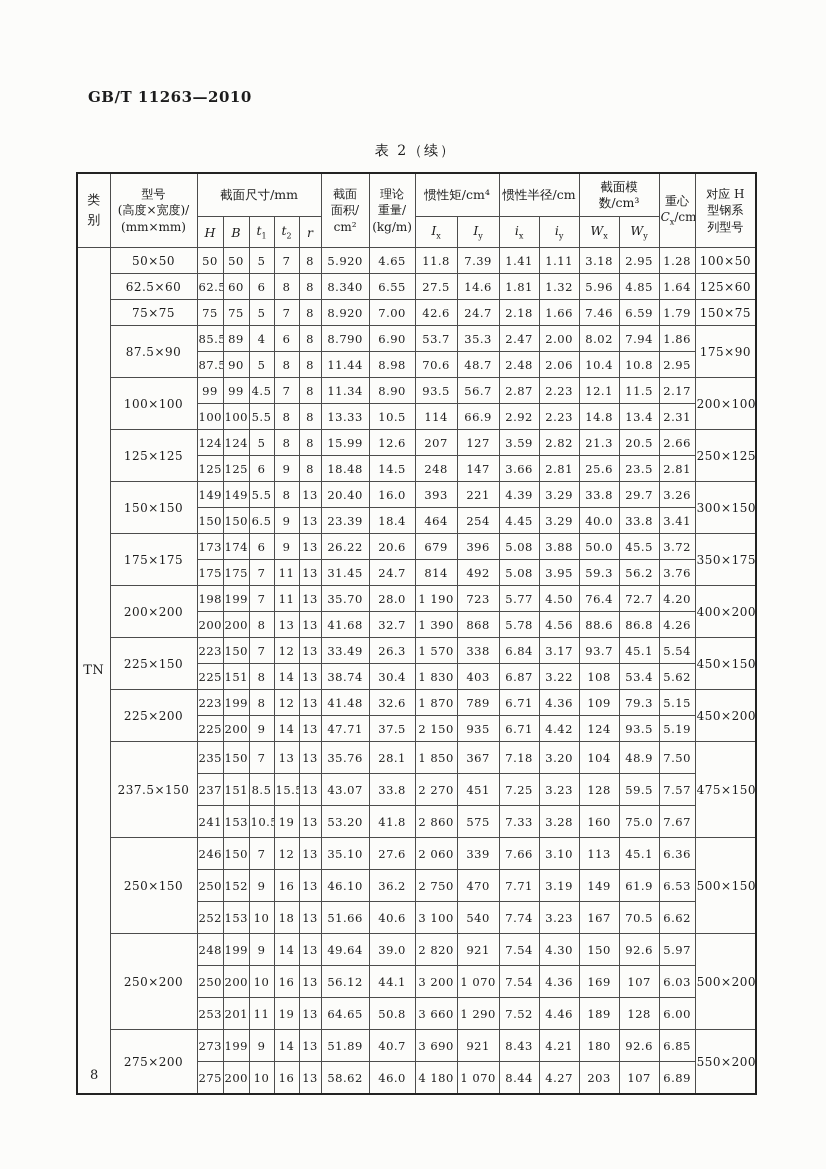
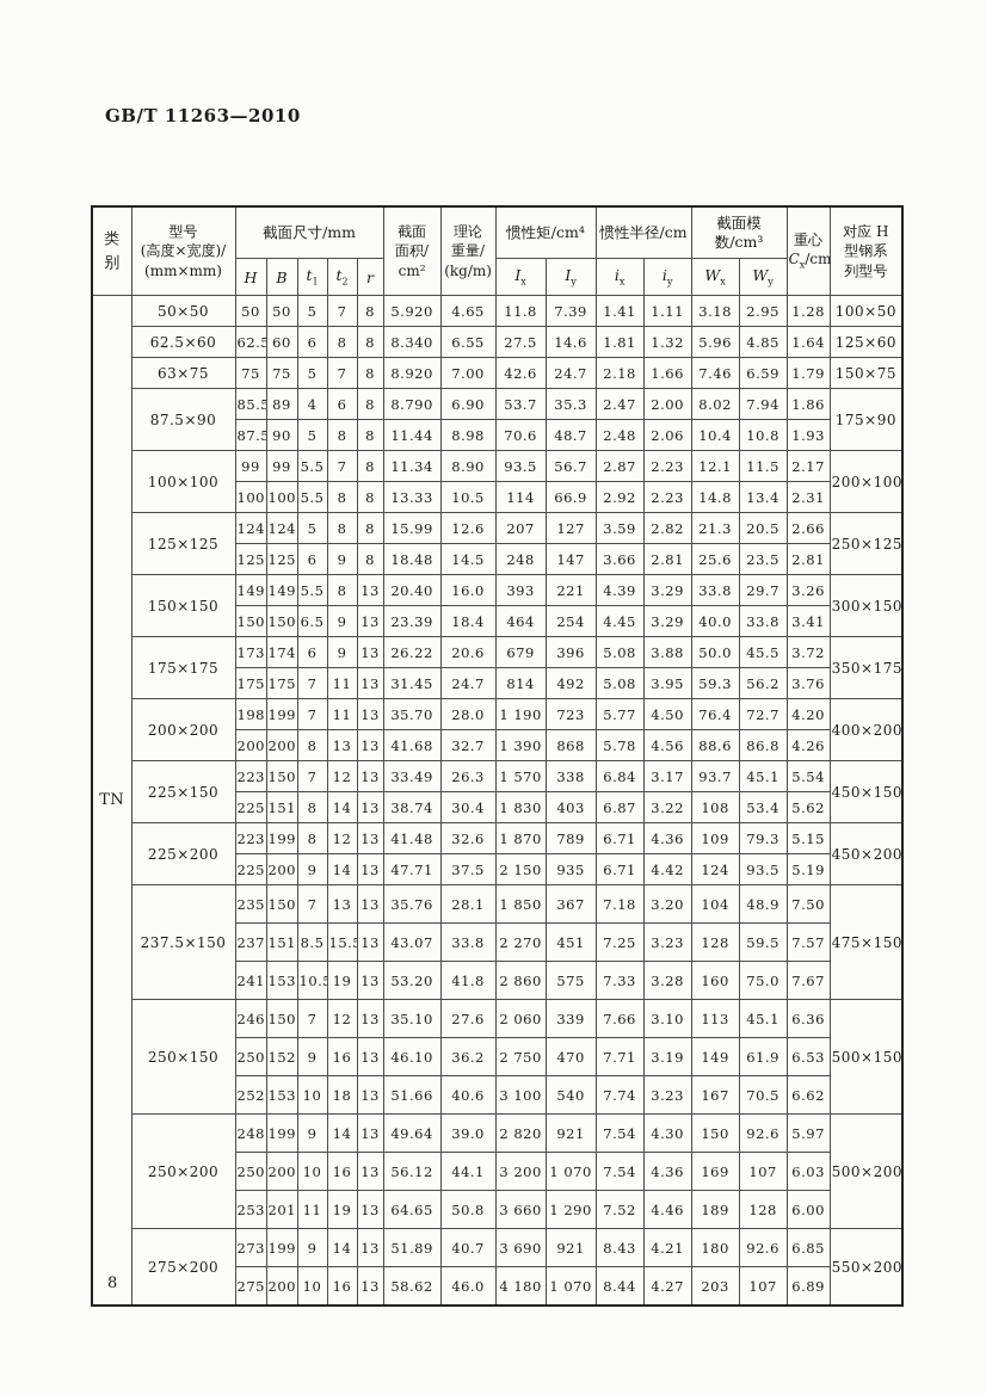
  GB/T 11263—2010
- 表 2（续）
  类别	型号 (高度×宽度)/ (mm×mm)	截面尺寸/mm	截面 面积/ cm²	理论 重量/ (kg/m)	惯性矩/cm⁴	惯性半径/cm	截面模数/cm³	重心 Cx/cm	对应 H 型钢系 列型号
  H	B	t1	t2	r	Ix	Iy	ix	iy	Wx	Wy
  TN	50×50	50	50	5	7	8	5.920	4.65	11.8	7.39	1.41	1.11	3.18	2.95	1.28	100×50
  62.5×60	62.5	60	6	8	8	8.340	6.55	27.5	14.6	1.81	1.32	5.96	4.85	1.64	125×60
- 75×75	75	75	5	7	8	8.920	7.00	42.6	24.7	2.18	1.66	7.46	6.59	1.79	150×75
+ 63×75	75	75	5	7	8	8.920	7.00	42.6	24.7	2.18	1.66	7.46	6.59	1.79	150×75
  87.5×90	85.5	89	4	6	8	8.790	6.90	53.7	35.3	2.47	2.00	8.02	7.94	1.86	175×90
- 87.5	90	5	8	8	11.44	8.98	70.6	48.7	2.48	2.06	10.4	10.8	2.95
+ 87.5	90	5	8	8	11.44	8.98	70.6	48.7	2.48	2.06	10.4	10.8	1.93
- 100×100	99	99	4.5	7	8	11.34	8.90	93.5	56.7	2.87	2.23	12.1	11.5	2.17	200×100
+ 100×100	99	99	5.5	7	8	11.34	8.90	93.5	56.7	2.87	2.23	12.1	11.5	2.17	200×100
  100	100	5.5	8	8	13.33	10.5	114	66.9	2.92	2.23	14.8	13.4	2.31
  125×125	124	124	5	8	8	15.99	12.6	207	127	3.59	2.82	21.3	20.5	2.66	250×125
  125	125	6	9	8	18.48	14.5	248	147	3.66	2.81	25.6	23.5	2.81
  150×150	149	149	5.5	8	13	20.40	16.0	393	221	4.39	3.29	33.8	29.7	3.26	300×150
  150	150	6.5	9	13	23.39	18.4	464	254	4.45	3.29	40.0	33.8	3.41
  175×175	173	174	6	9	13	26.22	20.6	679	396	5.08	3.88	50.0	45.5	3.72	350×175
  175	175	7	11	13	31.45	24.7	814	492	5.08	3.95	59.3	56.2	3.76
  200×200	198	199	7	11	13	35.70	28.0	1 190	723	5.77	4.50	76.4	72.7	4.20	400×200
  200	200	8	13	13	41.68	32.7	1 390	868	5.78	4.56	88.6	86.8	4.26
  225×150	223	150	7	12	13	33.49	26.3	1 570	338	6.84	3.17	93.7	45.1	5.54	450×150
  225	151	8	14	13	38.74	30.4	1 830	403	6.87	3.22	108	53.4	5.62
  225×200	223	199	8	12	13	41.48	32.6	1 870	789	6.71	4.36	109	79.3	5.15	450×200
  225	200	9	14	13	47.71	37.5	2 150	935	6.71	4.42	124	93.5	5.19
  237.5×150	235	150	7	13	13	35.76	28.1	1 850	367	7.18	3.20	104	48.9	7.50	475×150
  237	151	8.5	15.	13	43.07	33.8	2 270	451	7.25	3.23	128	59.5	7.57
  241	153	10.	19	13	53.20	41.8	2 860	575	7.33	3.28	160	75.0	7.67
  250×150	246	150	7	12	13	35.10	27.6	2 060	339	7.66	3.10	113	45.1	6.36	500×150
  250	152	9	16	13	46.10	36.2	2 750	470	7.71	3.19	149	61.9	6.53
  252	153	10	18	13	51.66	40.6	3 100	540	7.74	3.23	167	70.5	6.62
  250×200	248	199	9	14	13	49.64	39.0	2 820	921	7.54	4.30	150	92.6	5.97	500×200
  250	200	10	16	13	56.12	44.1	3 200	1 070	7.54	4.36	169	107	6.03
  253	201	11	19	13	64.65	50.8	3 660	1 290	7.52	4.46	189	128	6.00
  275×200	273	199	9	14	13	51.89	40.7	3 690	921	8.43	4.21	180	92.6	6.85	550×200
  275	200	10	16	13	58.62	46.0	4 180	1 070	8.44	4.27	203	107	6.89
  8
